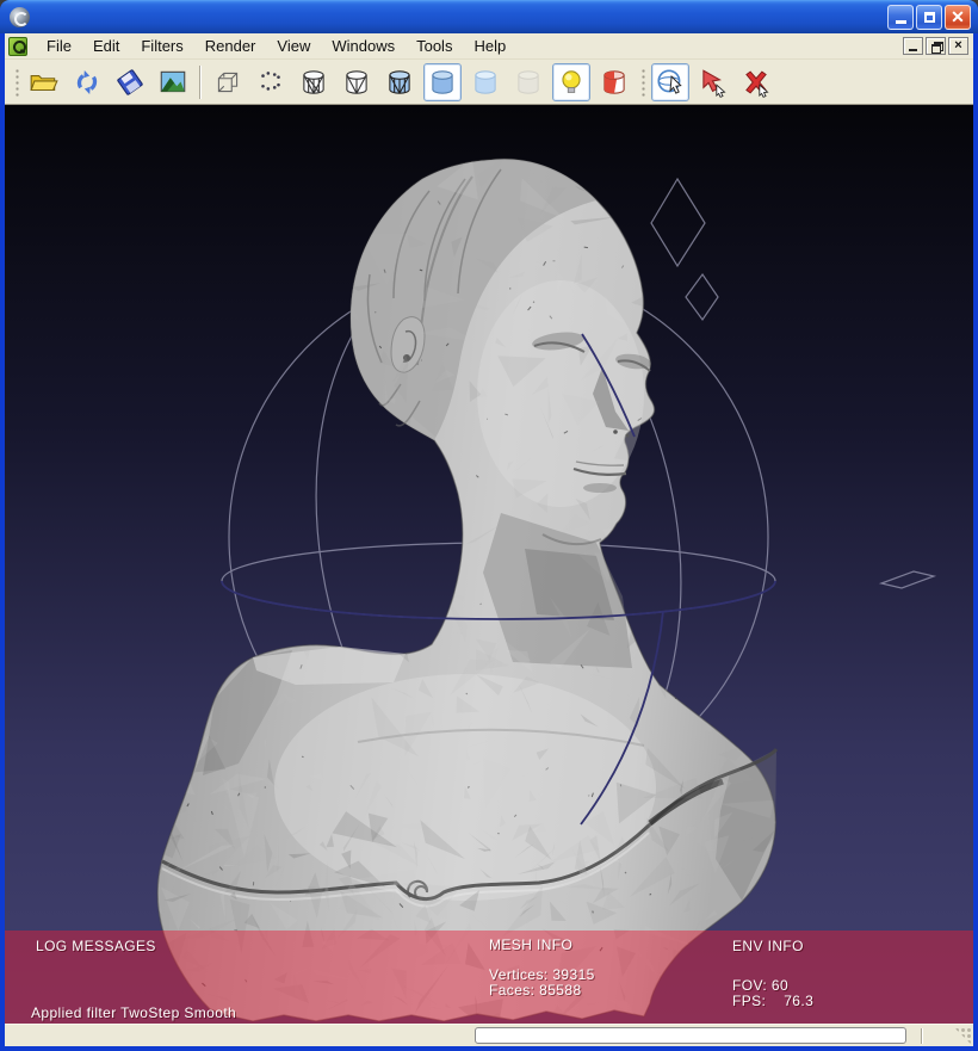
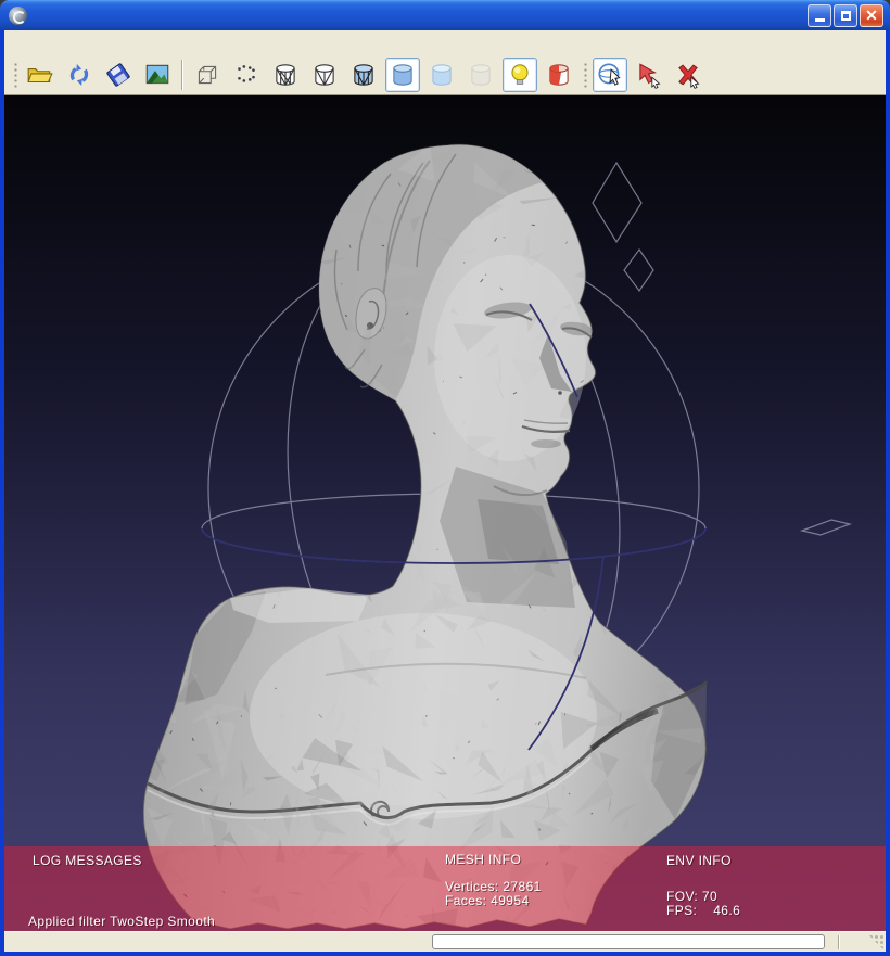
  ✕
- File
- Edit
- Filters
- Render
- View
- Windows
- Tools
- Help
- ×
  LOG MESSAGES
  MESH INFO
- Vertices: 39315
+ Vertices: 27861
- Faces: 85588
+ Faces: 49954
  ENV INFO
- FOV: 60
+ FOV: 70
- FPS: 76.3
+ FPS: 46.6
  Applied filter TwoStep Smooth
